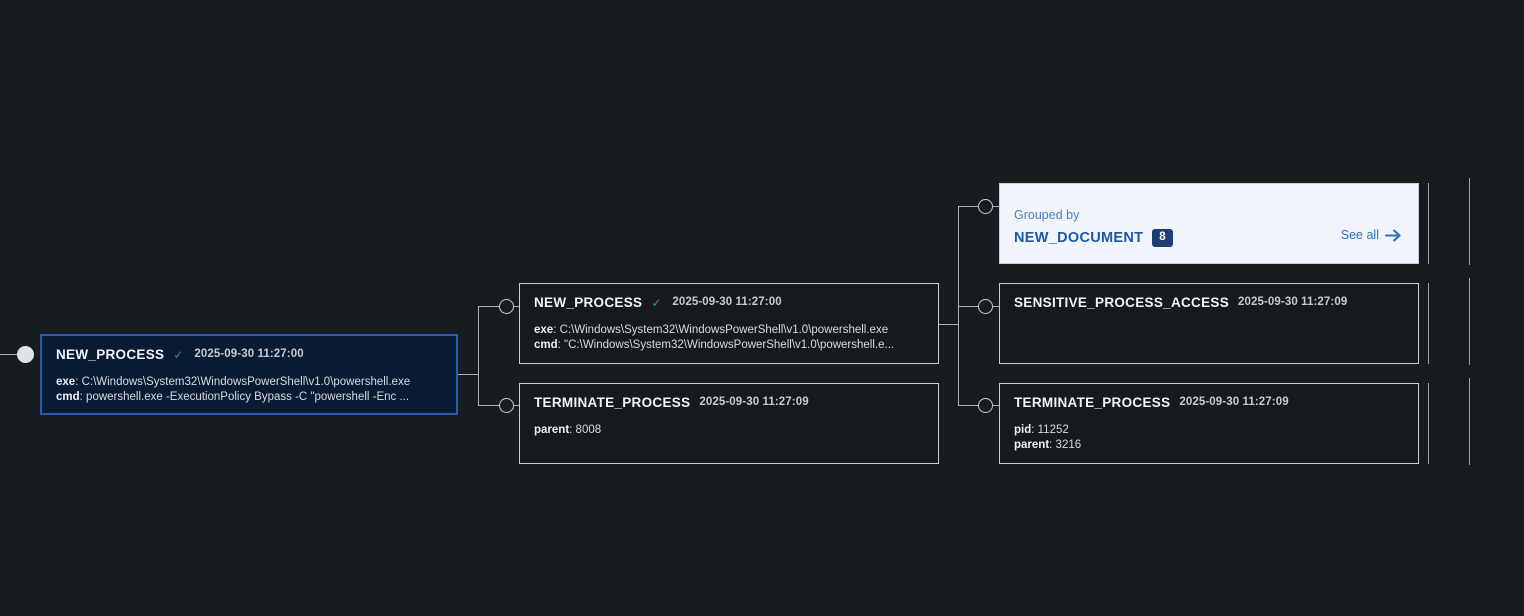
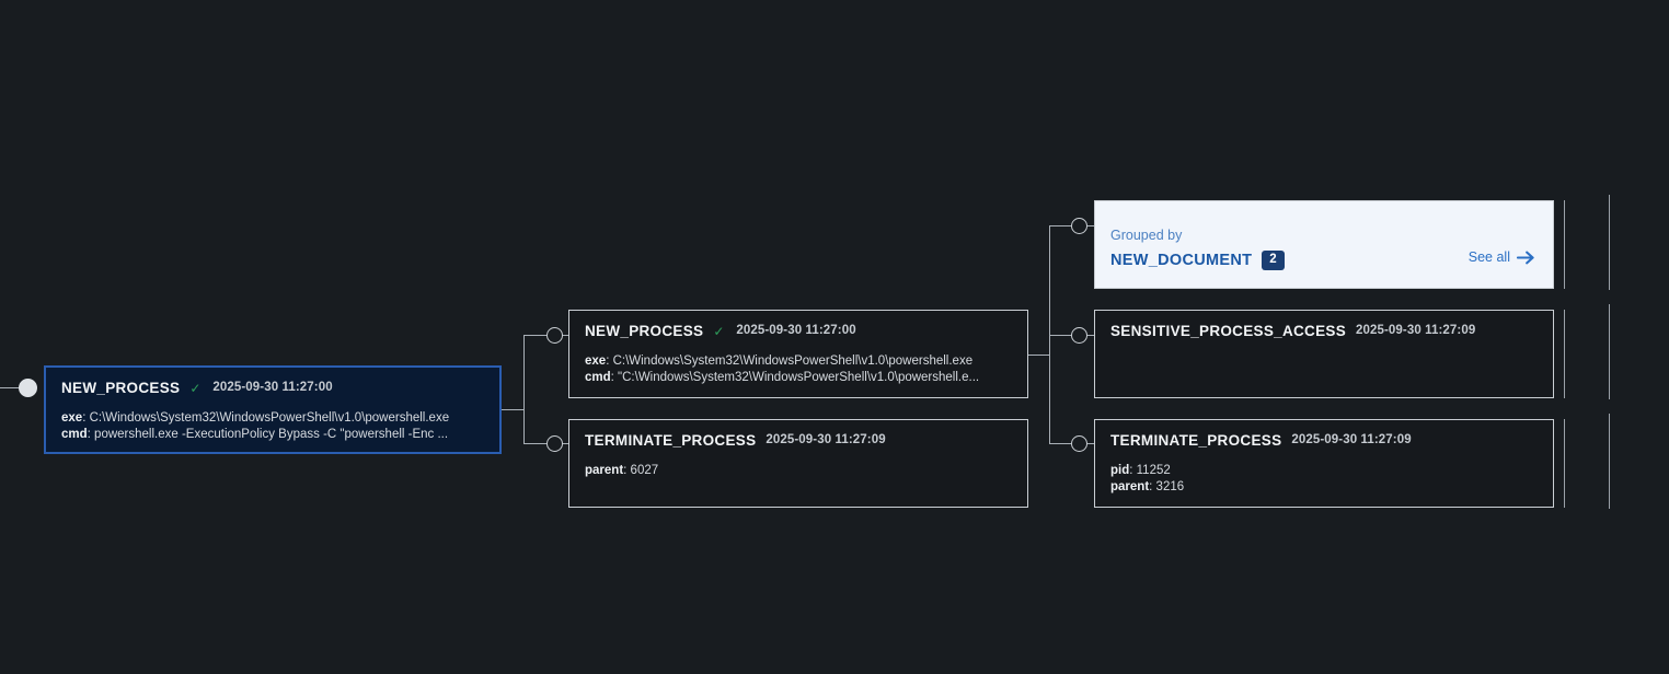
  NEW_PROCESS
  ✓
  2025-09-30 11:27:00
  exe: C:\Windows\System32\WindowsPowerShell\v1.0\powershell.exe
  cmd: powershell.exe -ExecutionPolicy Bypass -C "powershell -Enc ...
  NEW_PROCESS
  ✓
  2025-09-30 11:27:00
  exe: C:\Windows\System32\WindowsPowerShell\v1.0\powershell.exe
  cmd: "C:\Windows\System32\WindowsPowerShell\v1.0\powershell.e...
  TERMINATE_PROCESS
  2025-09-30 11:27:09
- parent: 8008
+ parent: 6027
  Grouped by
  NEW_DOCUMENT
- 8
+ 2
  See all
  SENSITIVE_PROCESS_ACCESS
  2025-09-30 11:27:09
  TERMINATE_PROCESS
  2025-09-30 11:27:09
  pid: 11252
  parent: 3216
